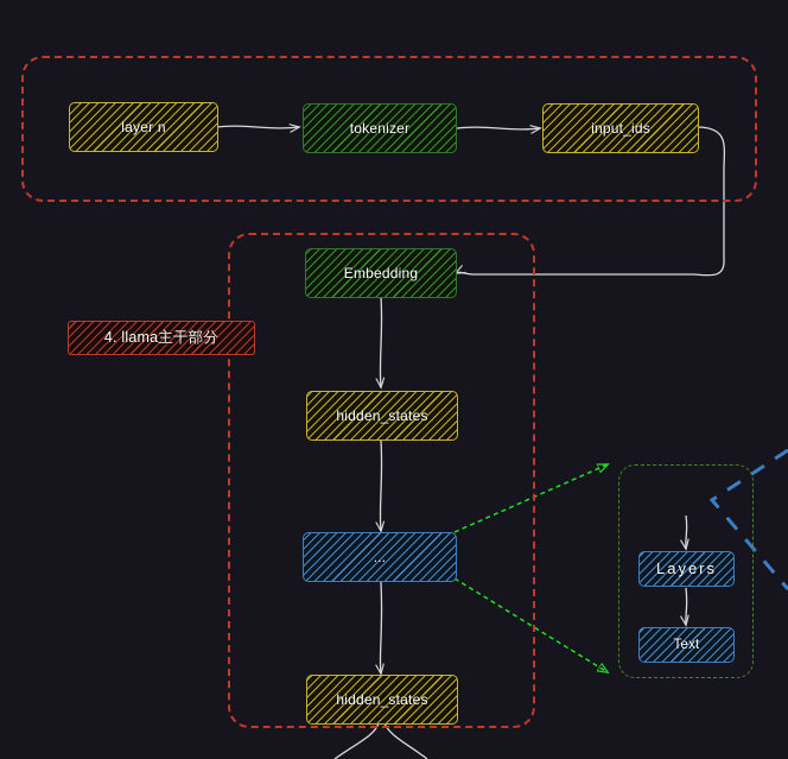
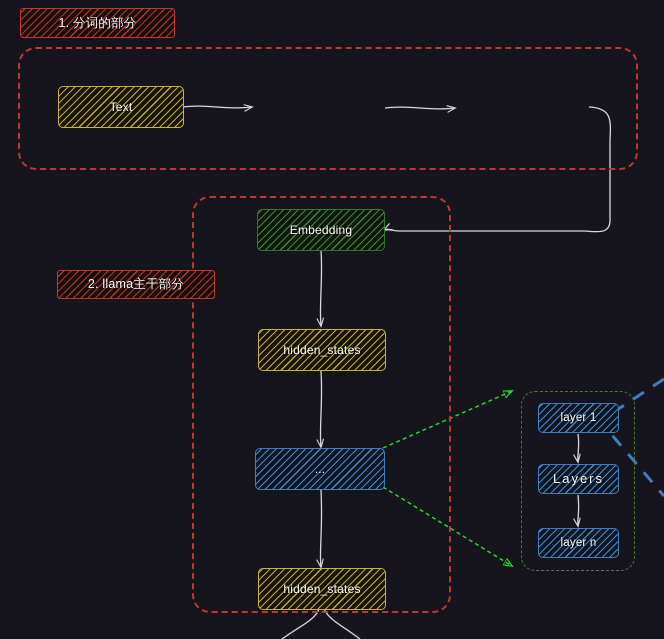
+ 1. 分词的部分
- 4. llama主干部分
+ 2. llama主干部分
- layer n
+ Text
- tokenizer
- input_ids
  Embedding
  hidden_states
  ...
  hidden_states
+ layer 1
  Layers
- Text
+ layer n
